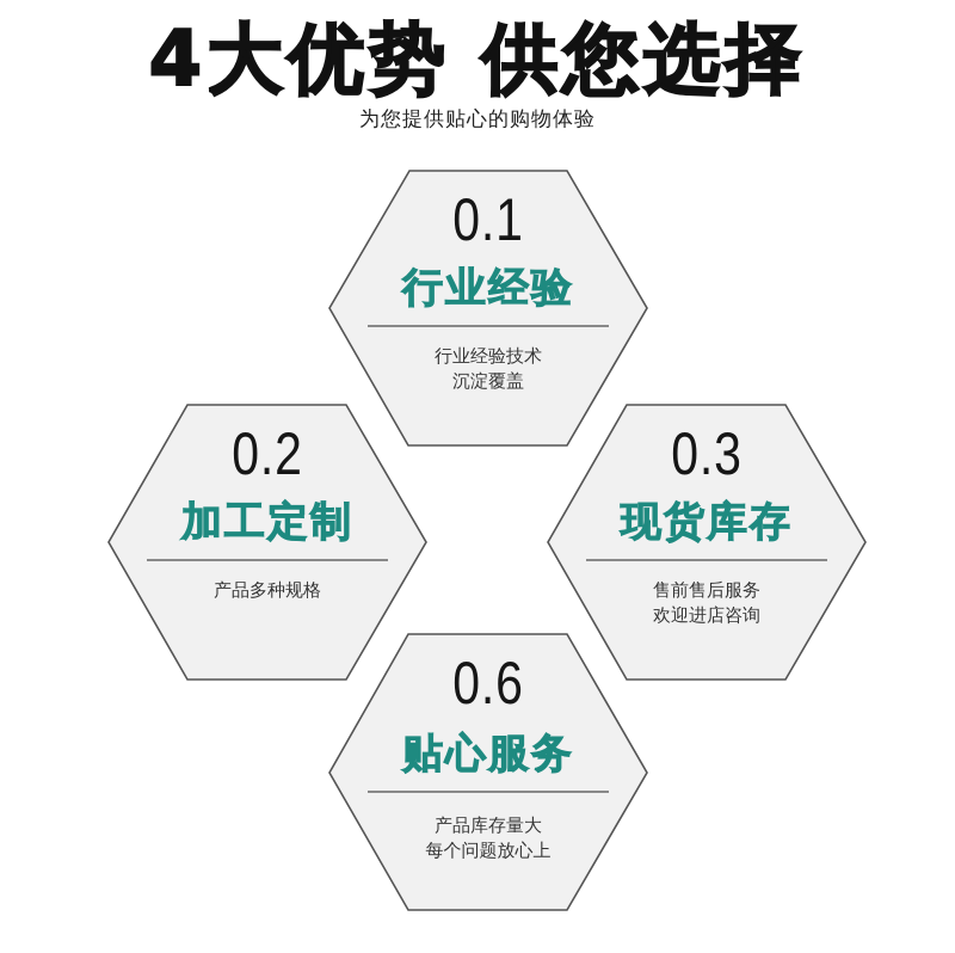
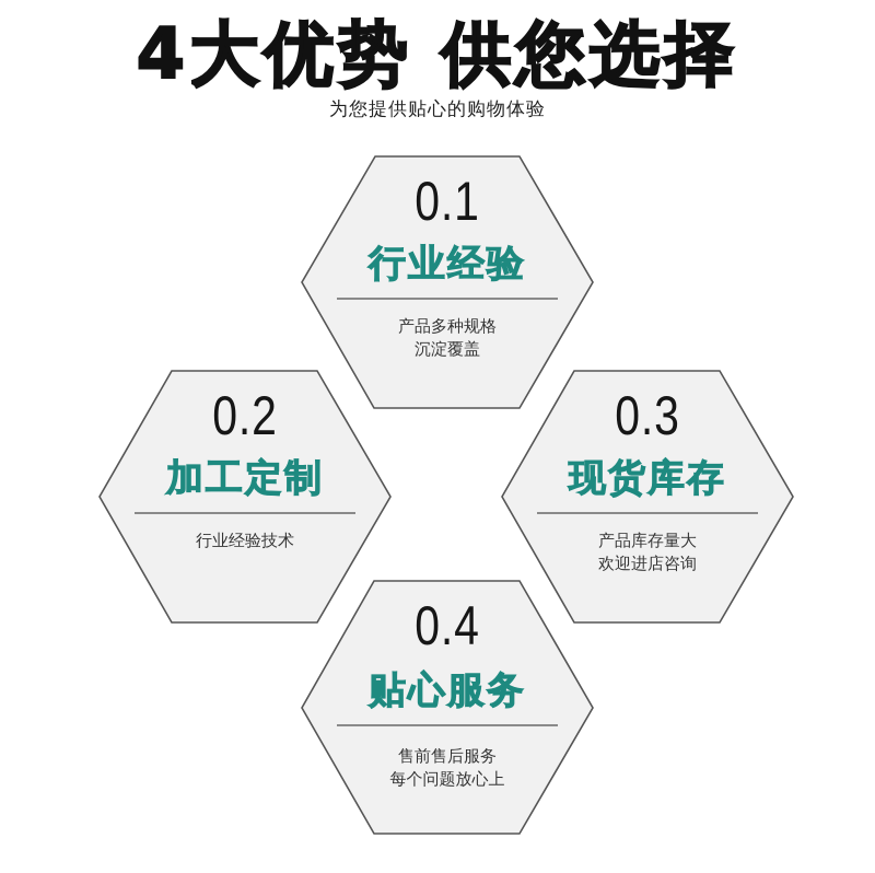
  4大优势 供您选择
  为您提供贴心的购物体验
  0.1
  行业经验
- 行业经验技术
+ 产品多种规格
  沉淀覆盖
  0.2
  加工定制
- 产品多种规格
+ 行业经验技术
  0.3
  现货库存
- 售前售后服务
+ 产品库存量大
  欢迎进店咨询
- 0.6
+ 0.4
  贴心服务
- 产品库存量大
+ 售前售后服务
  每个问题放心上
